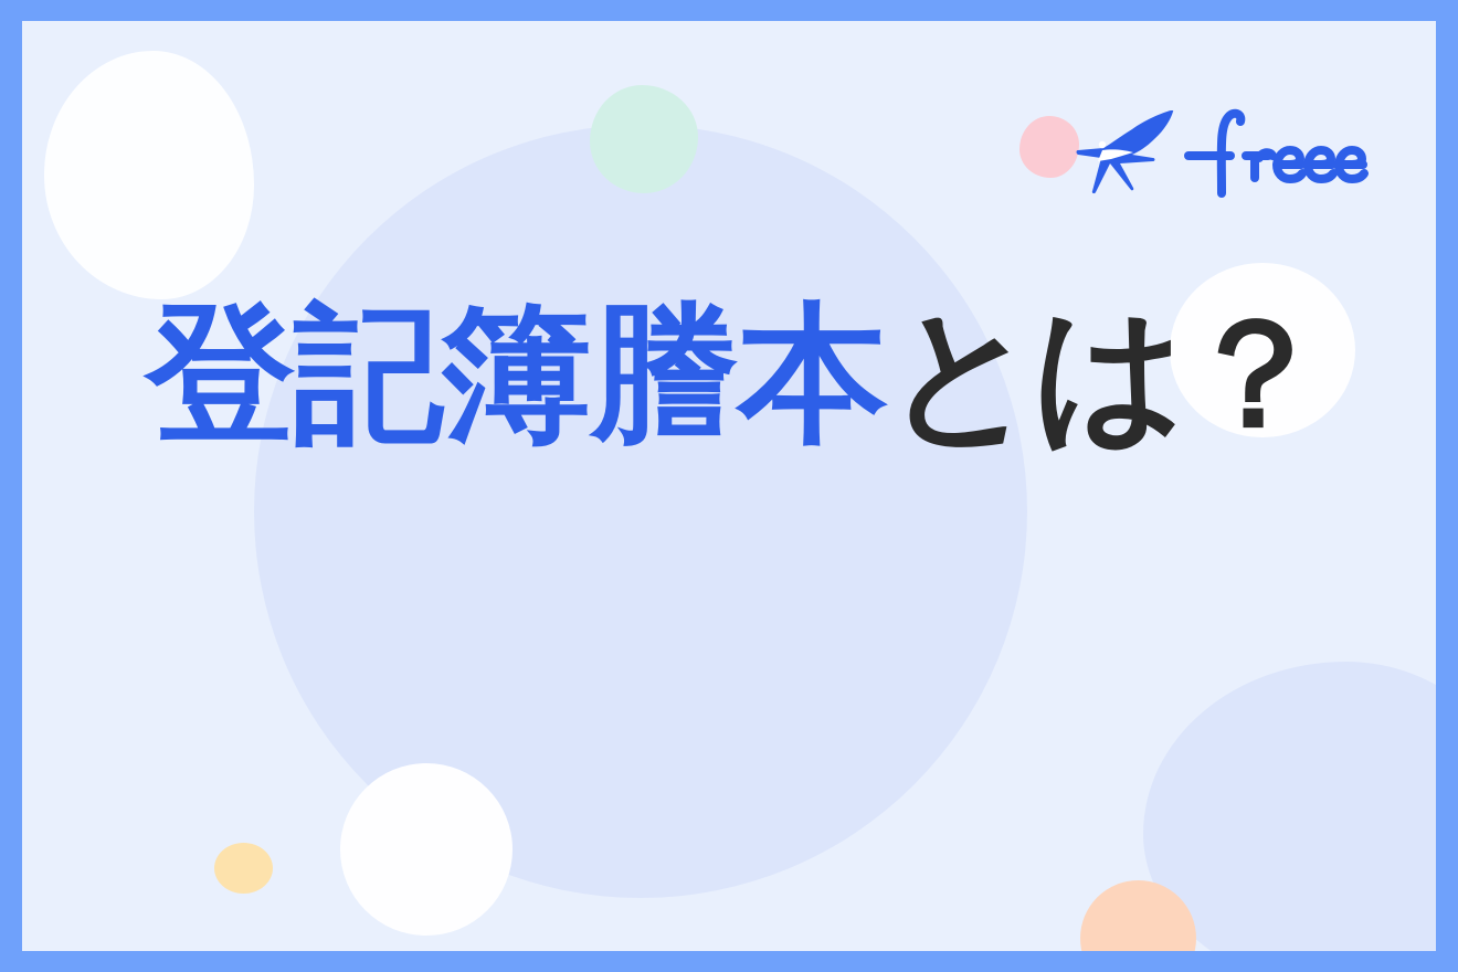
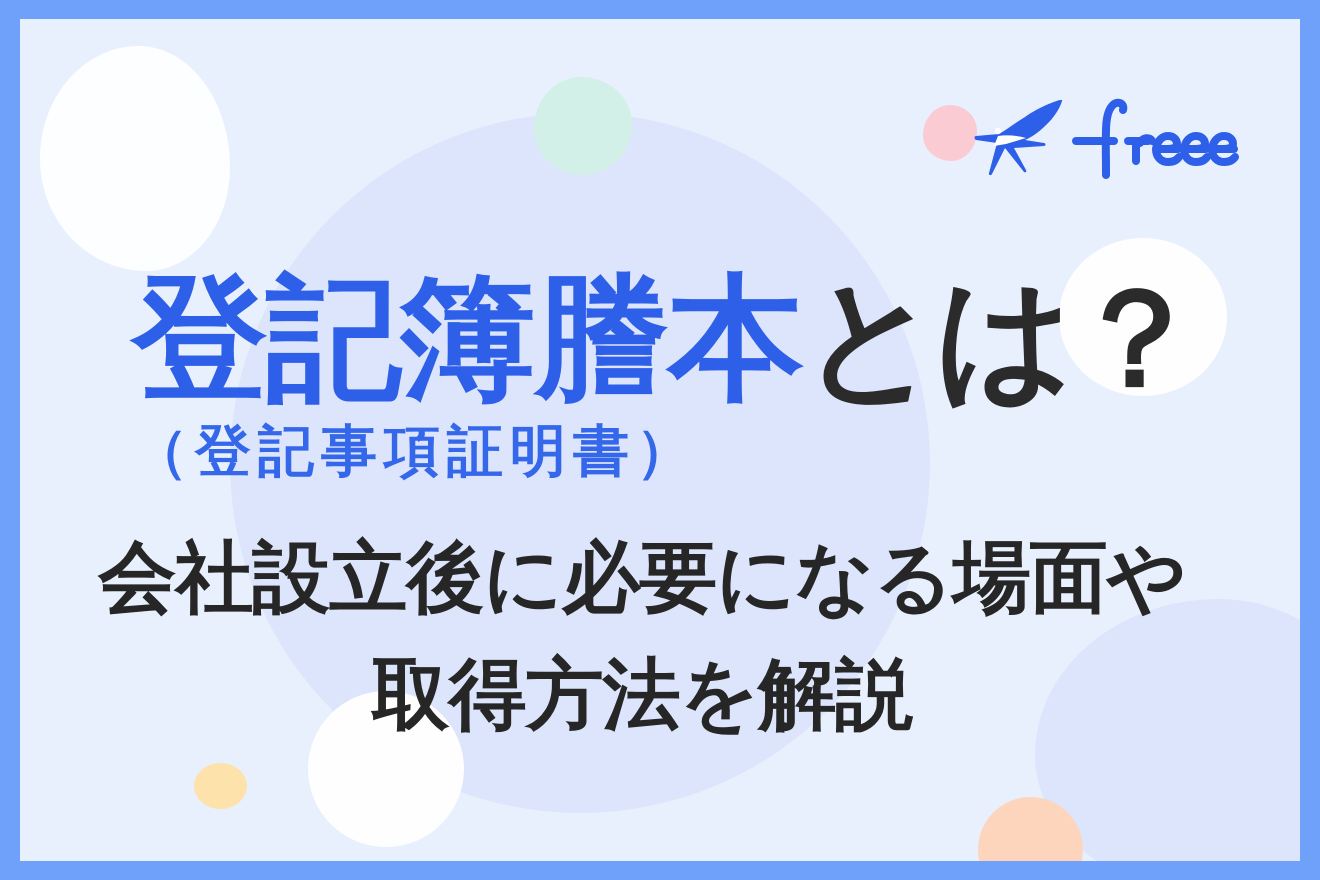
  登記簿謄本とは？
+ （登記事項証明書）
+ 会社設立後に必要になる場面や
+ 取得方法を解説
